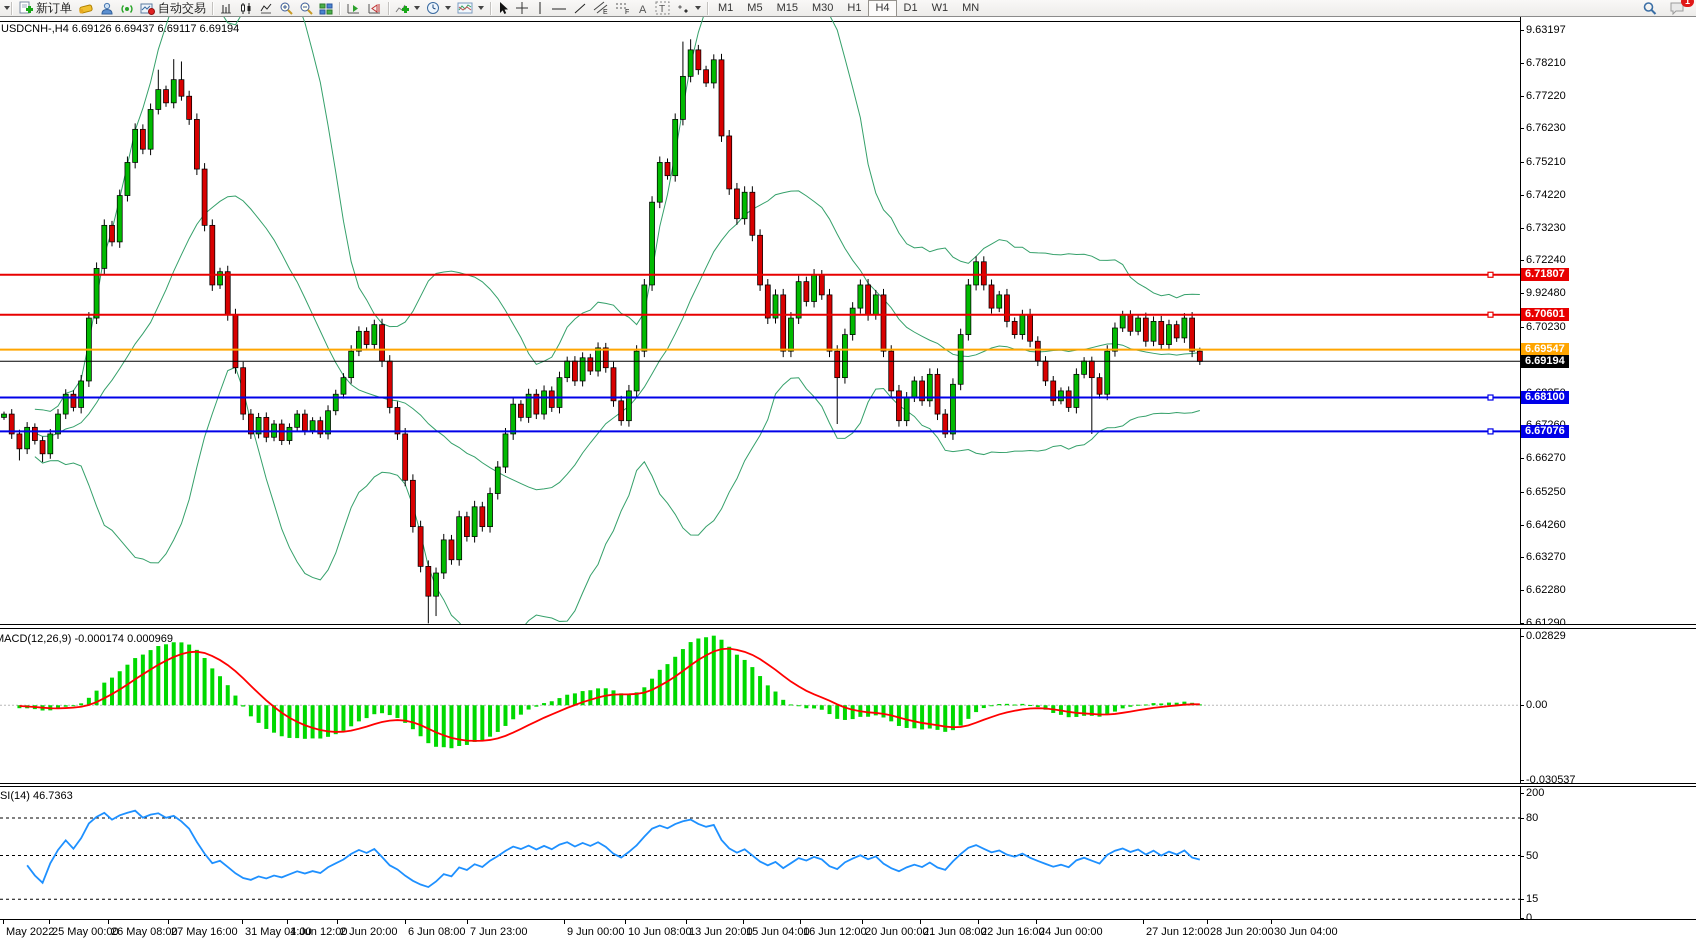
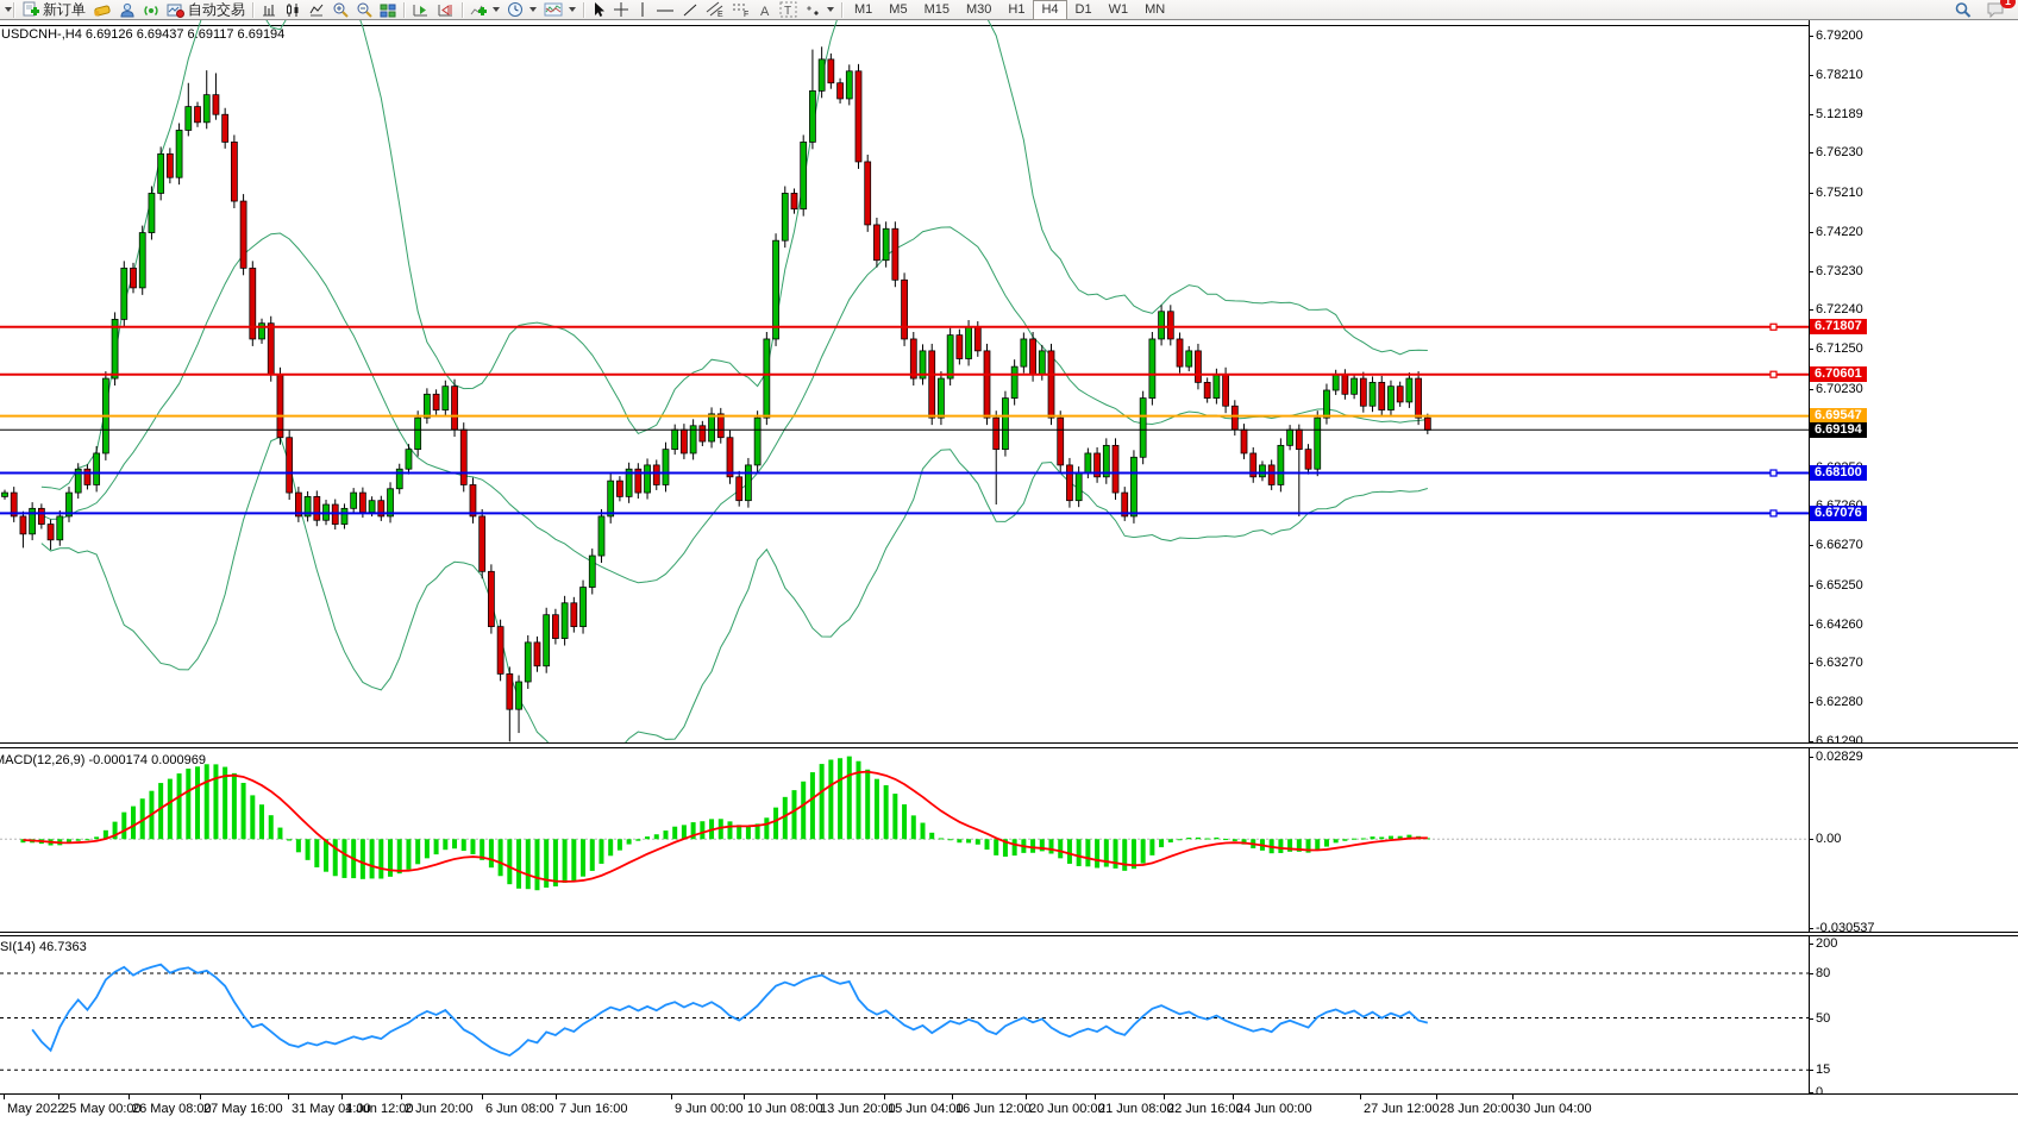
  新订单
  自动交易
  A
  T
  M1
  M5
  M15
  M30
  H1
  H4
  D1
  W1
  MN
  1
  USDCNH-,H4 6.69126 6.69437 6.69117 6.69194
- 9.63197
+ 6.79200
  6.78210
- 6.77220
+ 5.12189
  6.76230
  6.75210
  6.74220
  6.73230
  6.72240
- 9.92480
+ 6.71250
  6.70230
  6.66270
  6.65250
  6.64260
  6.63270
  6.62280
  6.61290
  6.71807
  6.70601
  6.69547
  6.69194
  6.68100
  6.67076
  ACD(12,26,9) -0.000174 0.000969
  0.02829
  0.00
  -0.030537
  SI(14) 46.7363
  200
  80
  50
  15
  0
  May 2022
  25 May 00:00
  26 May 08:00
  27 May 16:00
  31 May 04:00
  1 Jun 12:00
  2 Jun 20:00
  6 Jun 08:00
- 7 Jun 23:00
+ 7 Jun 16:00
  9 Jun 00:00
  10 Jun 08:00
  13 Jun 20:00
  15 Jun 04:00
  16 Jun 12:00
  20 Jun 00:00
  21 Jun 08:00
  22 Jun 16:00
  24 Jun 00:00
  27 Jun 12:00
  28 Jun 20:00
  30 Jun 04:00
